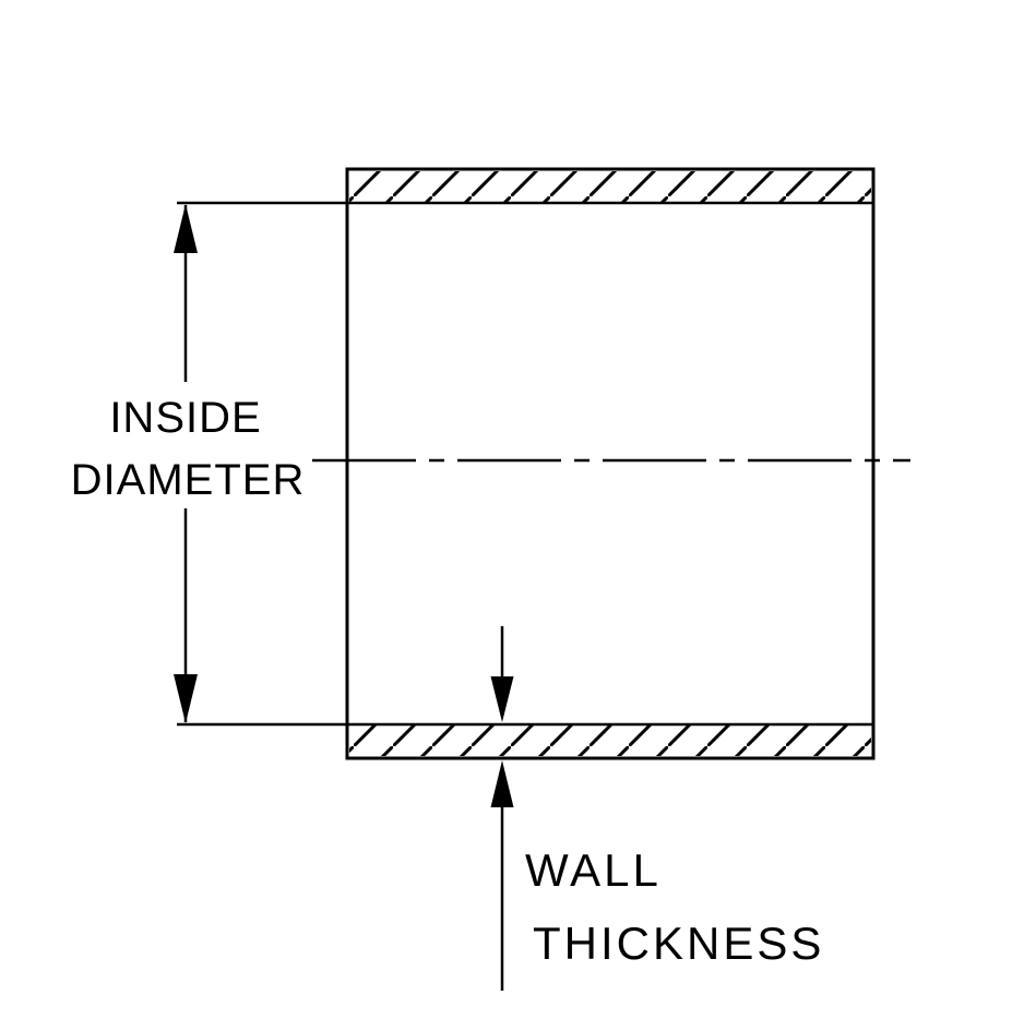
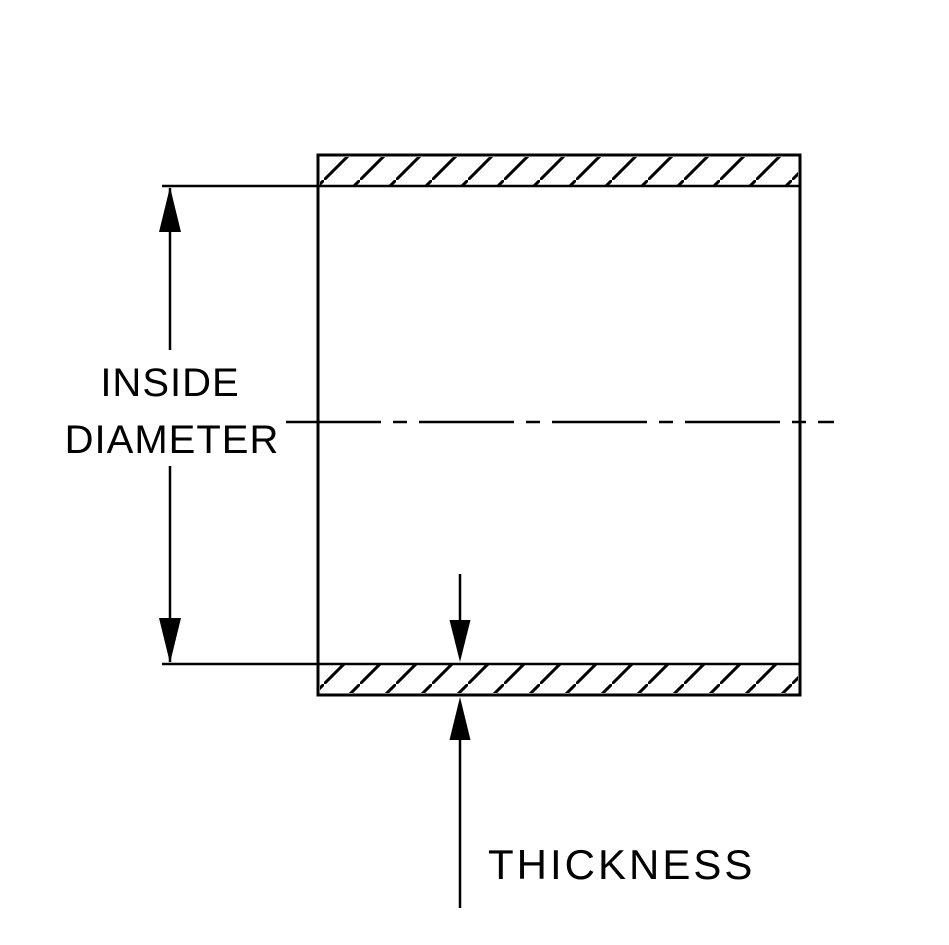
  INSIDE
  DIAMETER
- WALL
  THICKNESS
